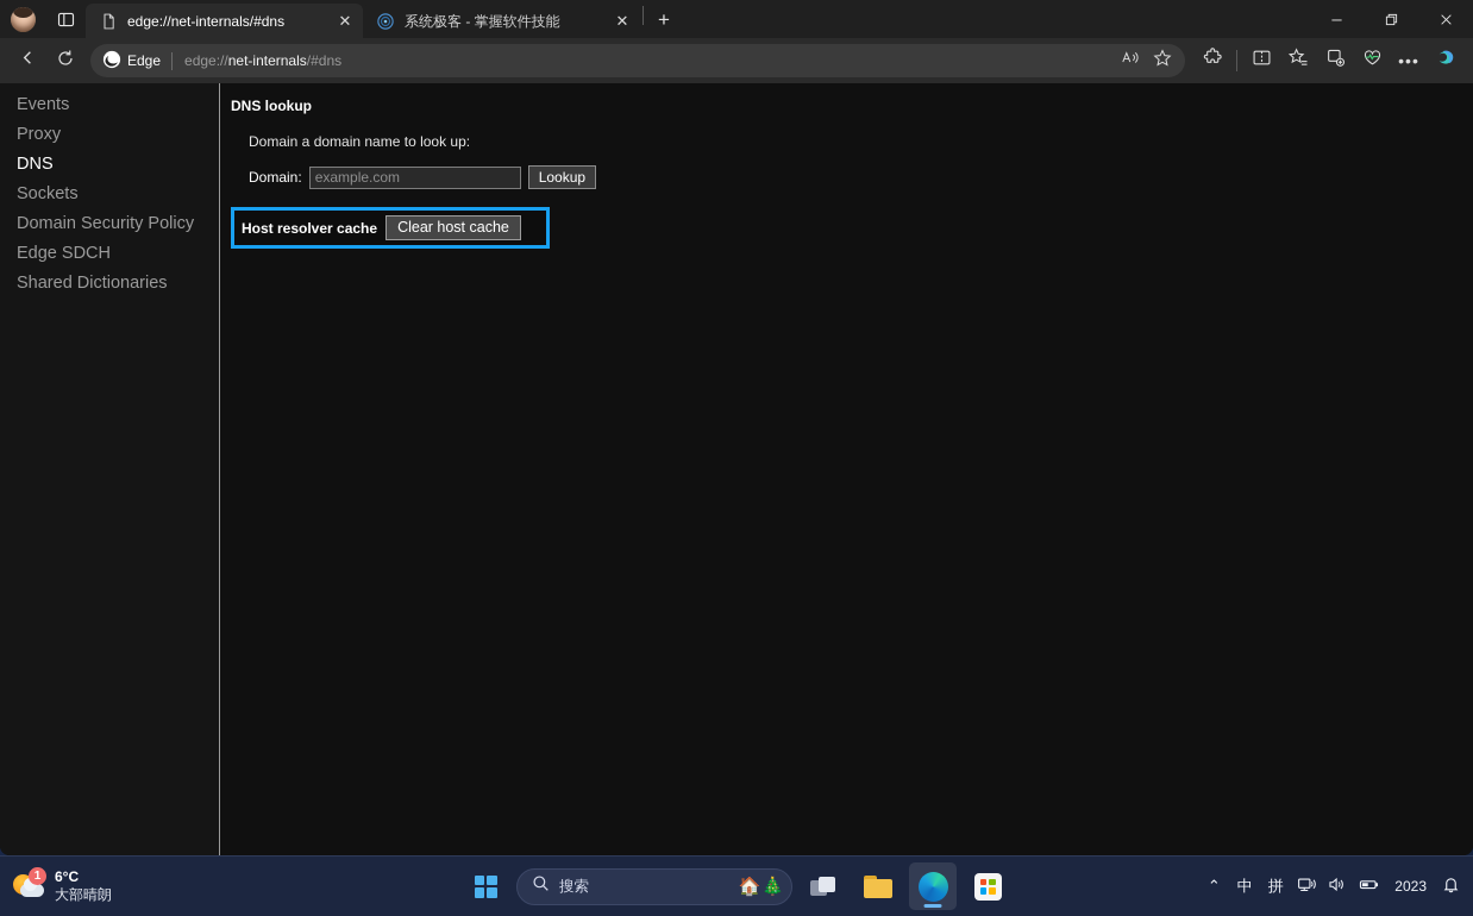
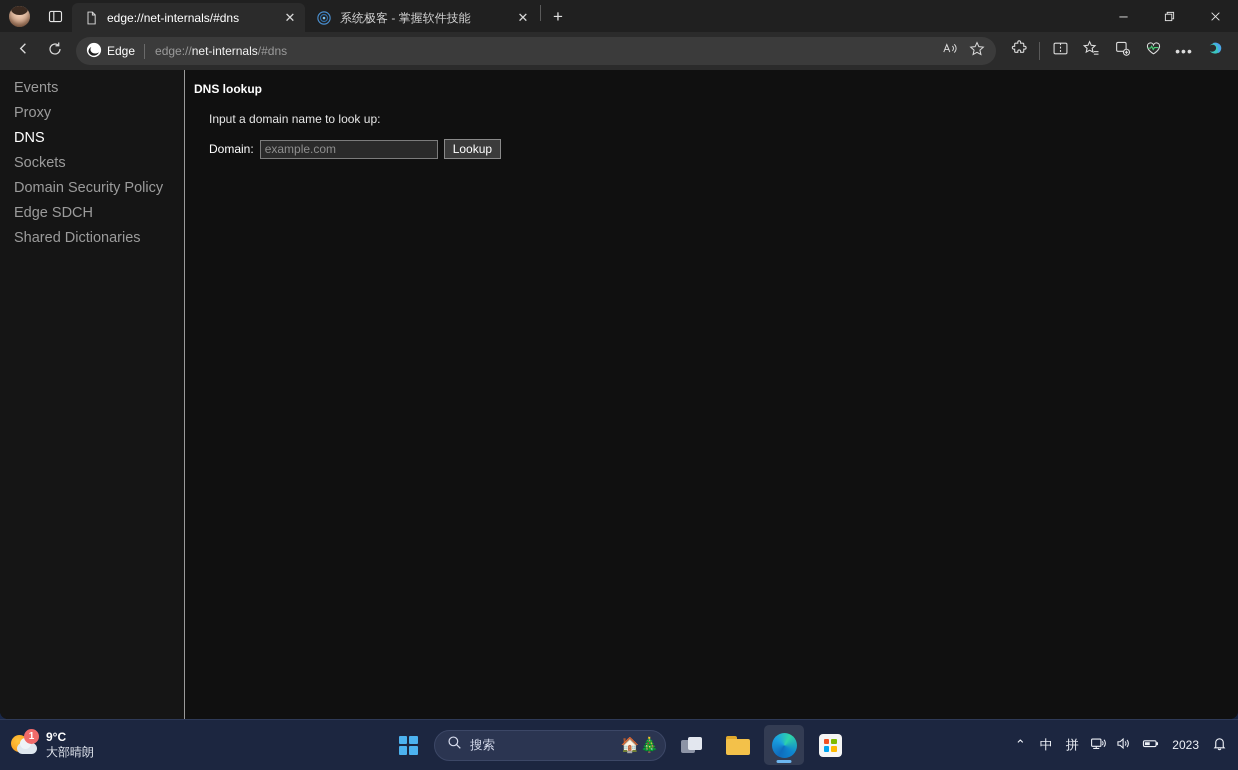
  edge://net-internals/#dns
  ✕
  系统极客 - 掌握软件技能
  ✕
  +
  Edge
  edge://net-internals/#dns
  •••
  Events
  Proxy
  DNS
  Sockets
  Domain Security Policy
  Edge SDCH
  Shared Dictionaries
  DNS lookup
- Domain a domain name to look up:
+ Input a domain name to look up:
  Domain:
  example.com
  Lookup
- Host resolver cache
- Clear host cache
  1
- 6°C
+ 9°C
  大部晴朗
  搜索
  🏠
  🎄
  ⌃
  中
  拼
  2023
